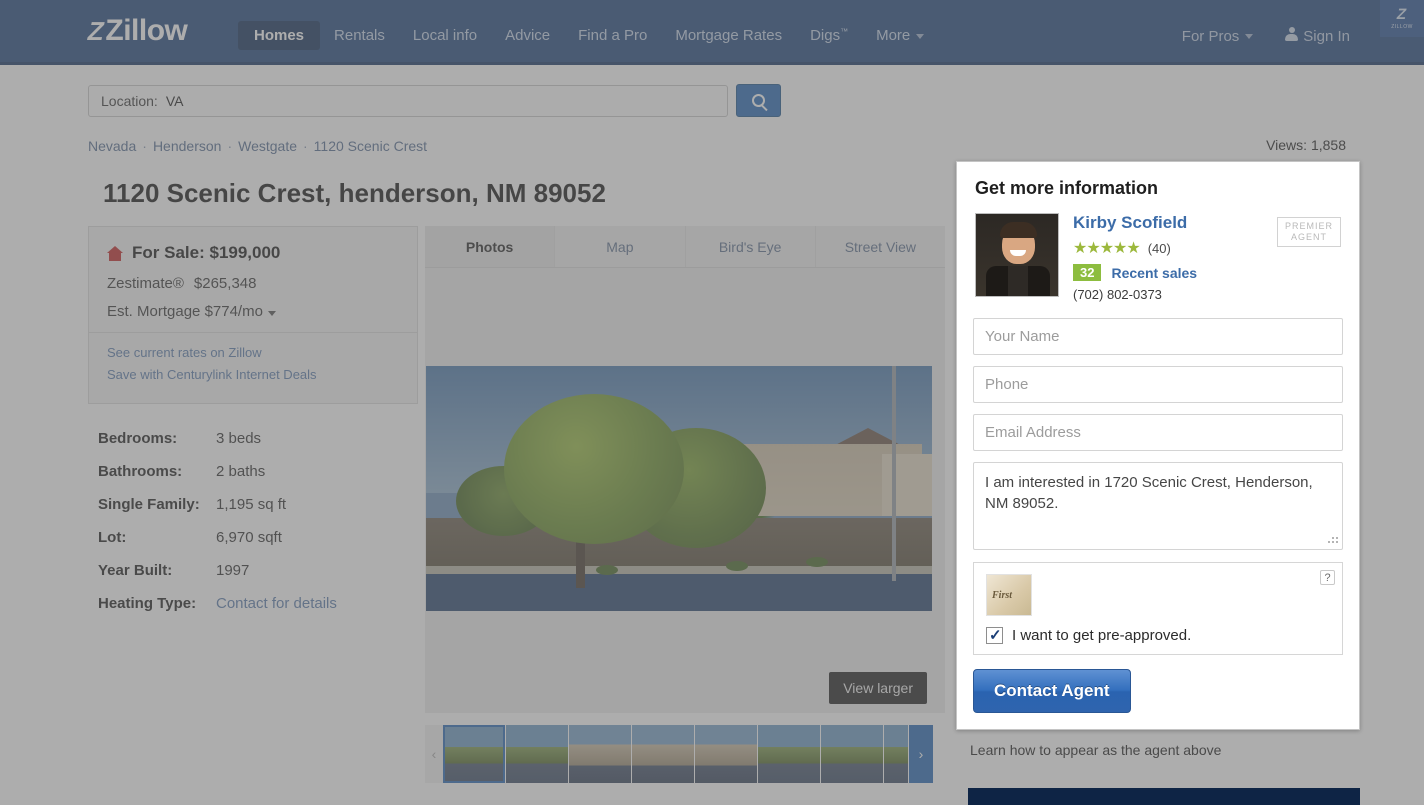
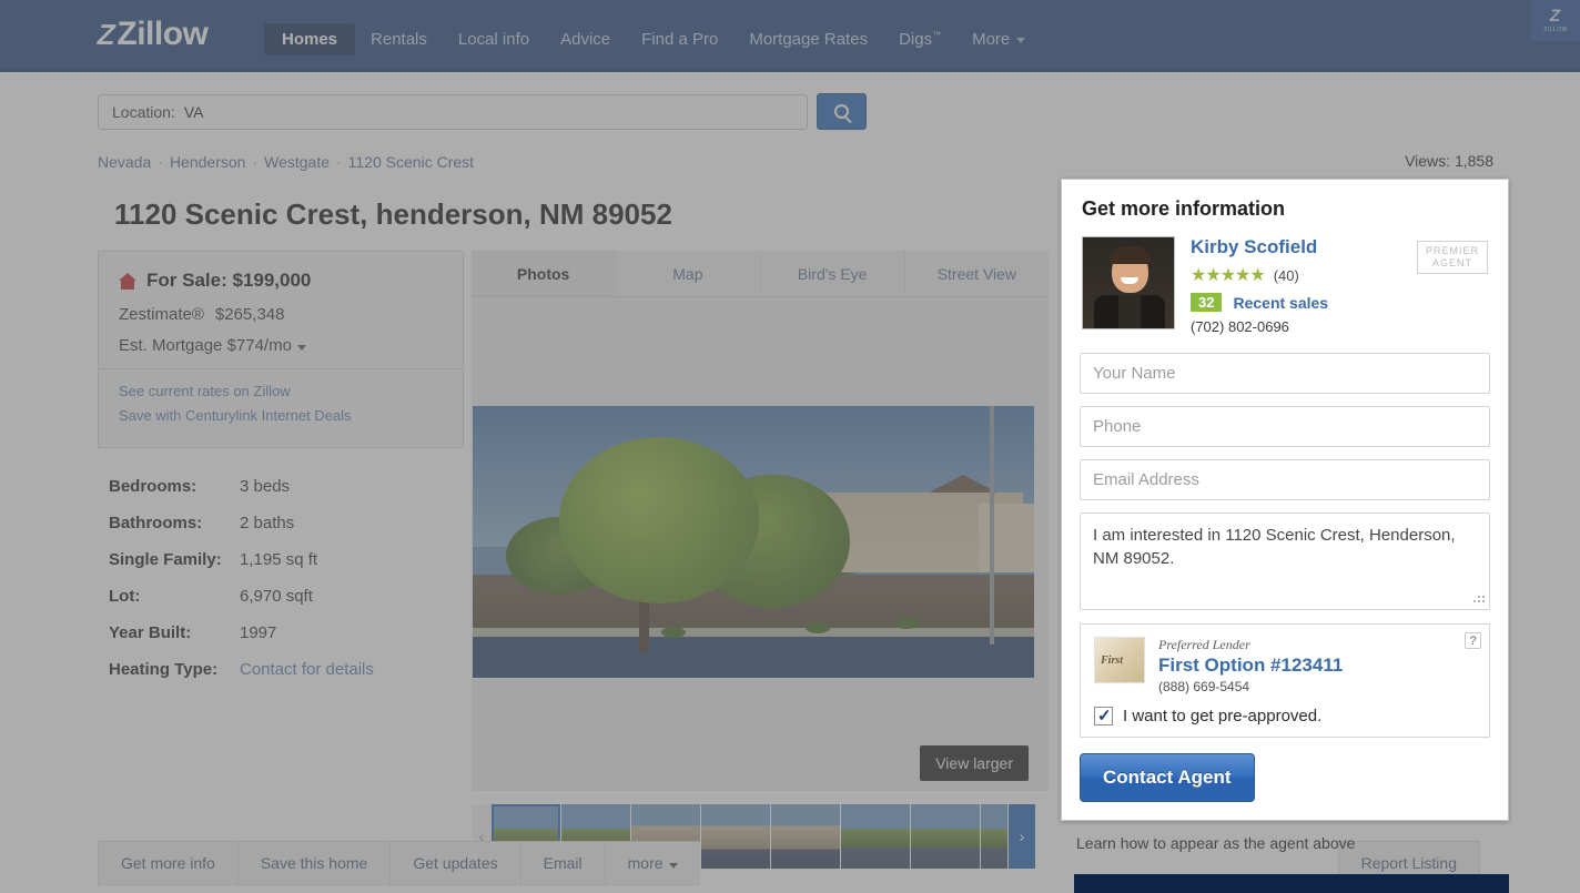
  Zillow
  Homes
  Rentals
  Local info
  Advice
  Find a Pro
  Mortgage Rates
  Digs™
  More
- For Pros
- Sign In
  Location:
  VA
  Nevada · Henderson · Westgate · 1120 Scenic Crest
  1120 Scenic Crest, henderson, NM 89052
  For Sale:
  $199,000
  Zestimate® $265,348
  Est. Mortgage $774/mo
  See current rates on Zillow
  Save with Centurylink Internet Deals
  Bedrooms:
  3 beds
  Bathrooms:
  2 baths
  Single Family:
  1,195 sq ft
  Lot:
  6,970 sqft
  Year Built:
  1997
  Heating Type:
  Contact for details
  Photos
  Map
  Bird's Eye
  Street View
  View larger
  ‹
  ›
+ Get more info
+ Save this home
+ Get updates
+ Email
+ more
+ Report Listing
  Views: 1,858
  Get more information
  Kirby Scofield
  ★
  ★
  ★
  ★
  ★
  (40)
  32
  Recent sales
- (702) 802-0373
+ (702) 802-0696
  PREMIER
  AGENT
  Your Name
  Phone
  Email Address
- I am interested in 1720 Scenic Crest, Henderson, NM 89052.
+ I am interested in 1120 Scenic Crest, Henderson, NM 89052.
  ?
+ Preferred Lender
+ First Option #123411
+ (888) 669-5454
  I want to get pre-approved.
  Contact Agent
  Learn how to appear as the agent above
